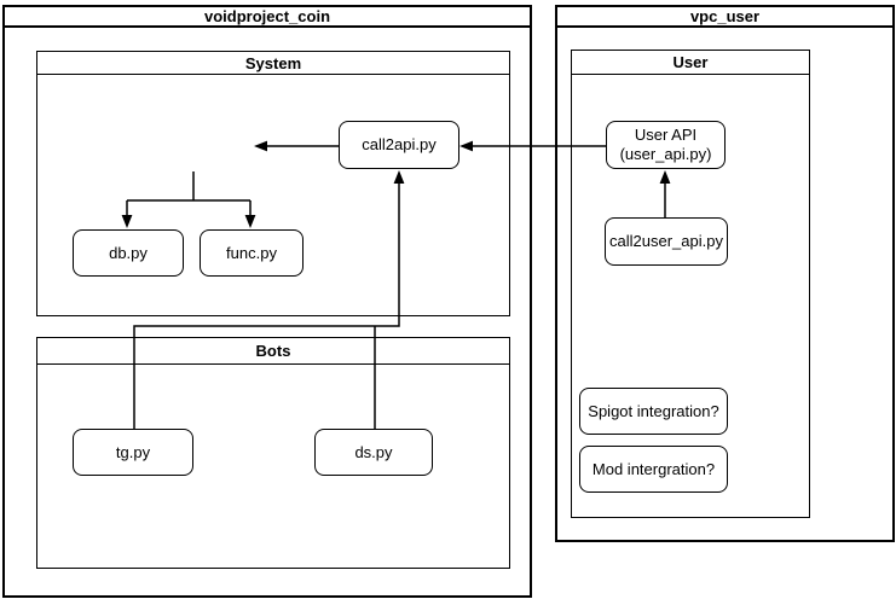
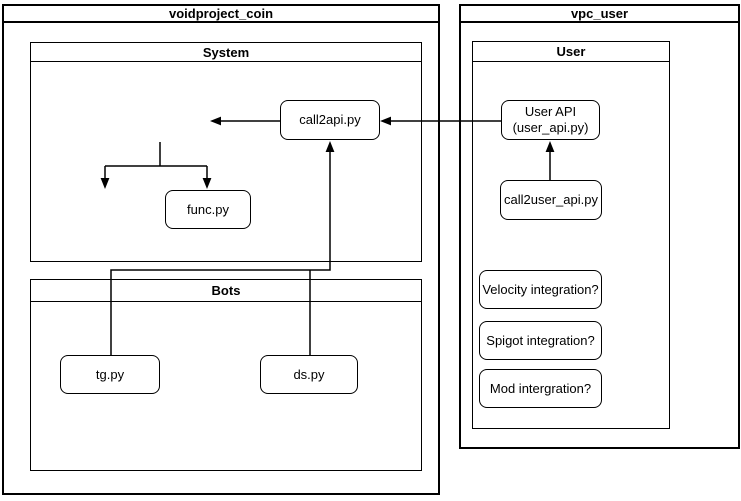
  voidproject_coin
  vpc_user
  System
  Bots
  User
  call2api.py
- db.py
  func.py
  tg.py
  ds.py
  User API
  (user_api.py)
  call2user_api.py
+ Velocity integration?
  Spigot integration?
  Mod intergration?
